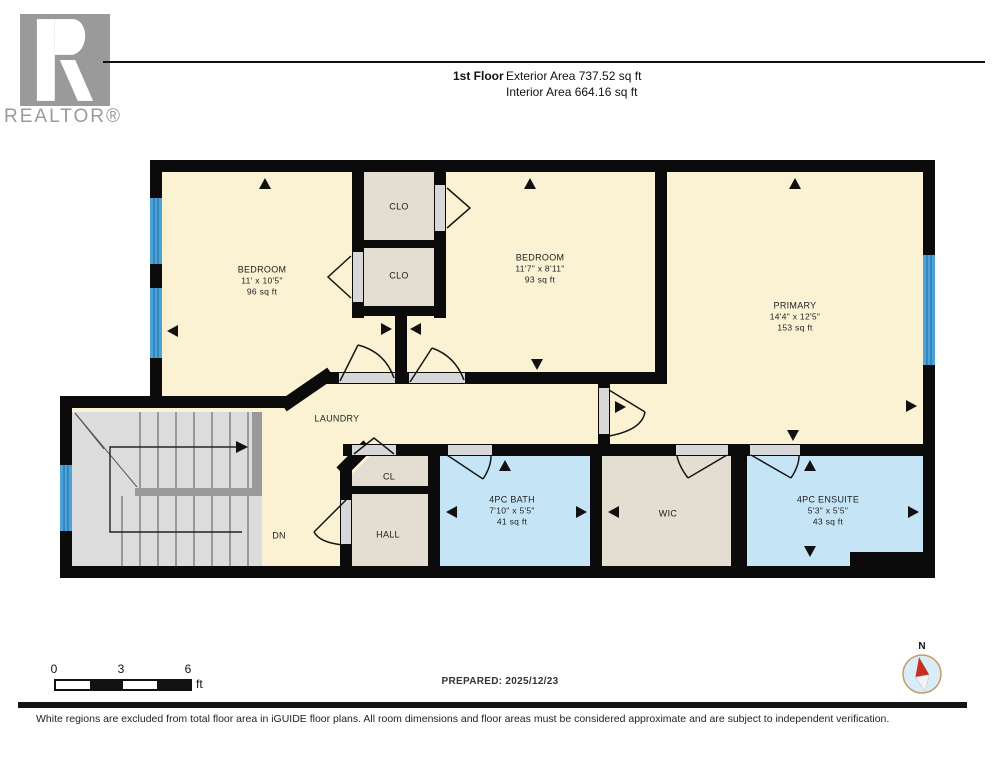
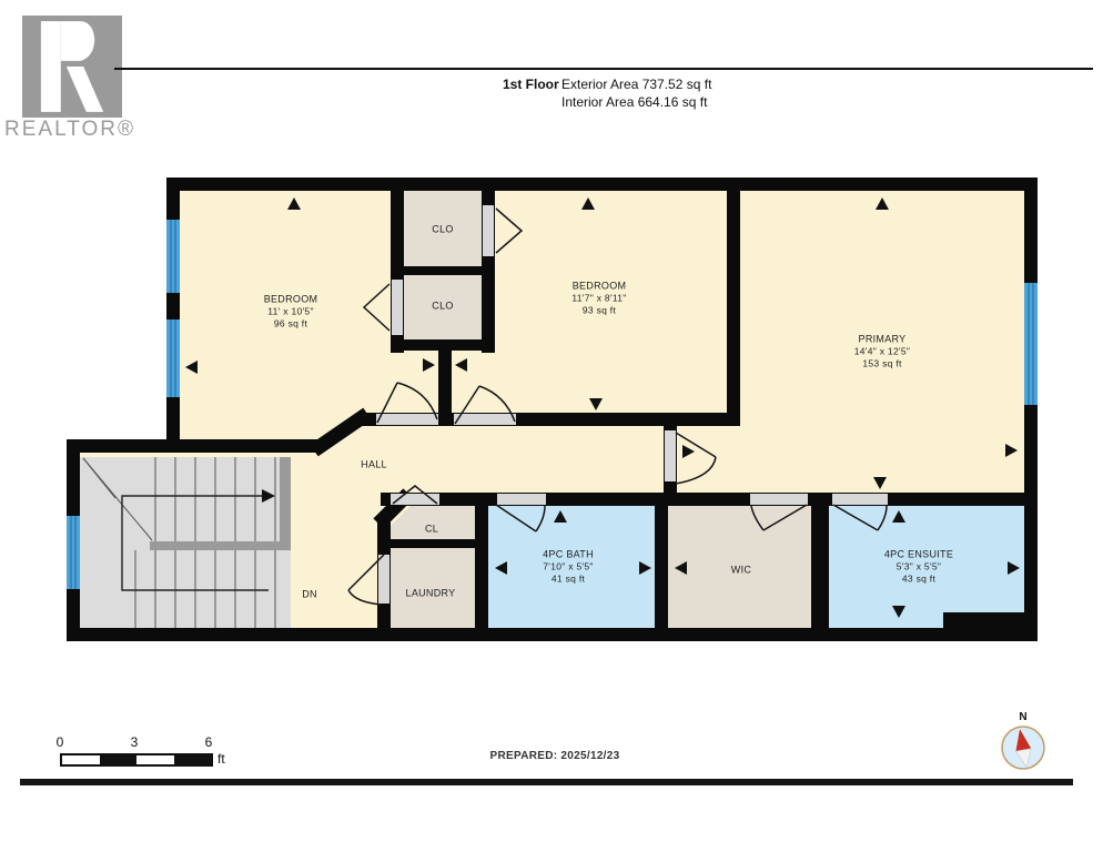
  REALTOR®
  1st Floor
  Exterior Area 737.52 sq ft
  Interior Area 664.16 sq ft
  BEDROOM
  11' x 10'5"
  96 sq ft
  CLO
  CLO
  BEDROOM
  11'7" x 8'11"
  93 sq ft
  PRIMARY
  14'4" x 12'5"
  153 sq ft
- LAUNDRY
+ HALL
  CL
- HALL
+ LAUNDRY
  4PC BATH
  7'10" x 5'5"
  41 sq ft
  WIC
  4PC ENSUITE
  5'3" x 5'5"
  43 sq ft
  DN
  0
  3
  6
  ft
  PREPARED: 2025/12/23
  N
- White regions are excluded from total floor area in iGUIDE floor plans. All room dimensions and floor areas must be considered approximate and are subject to independent verification.
